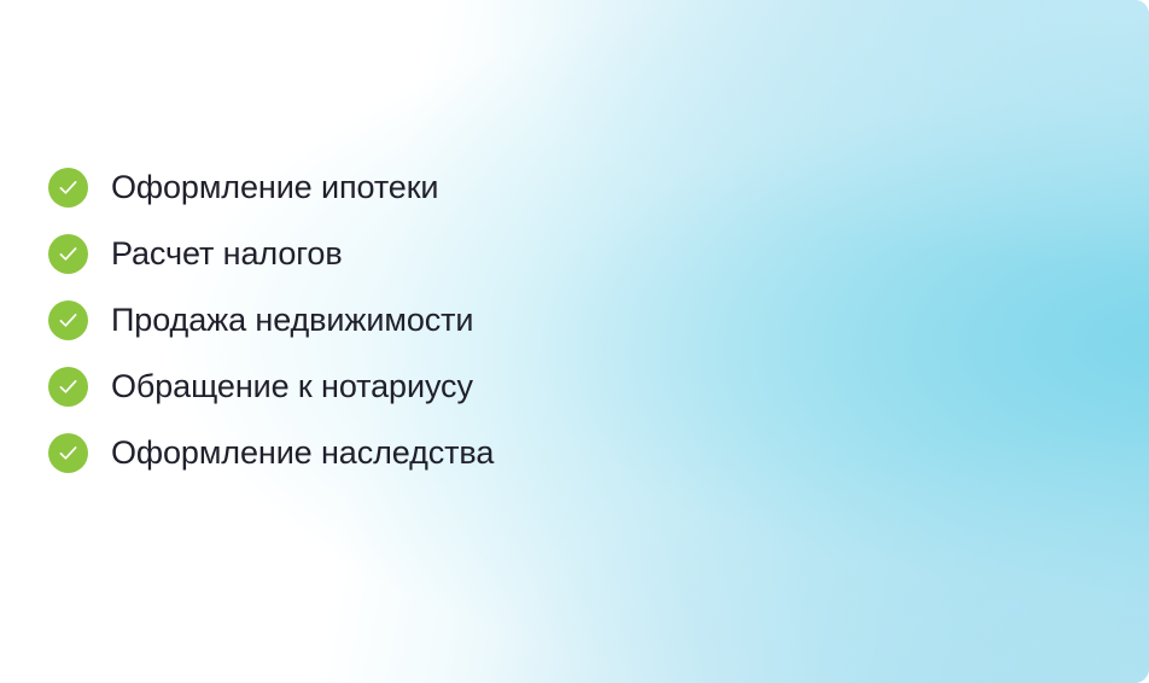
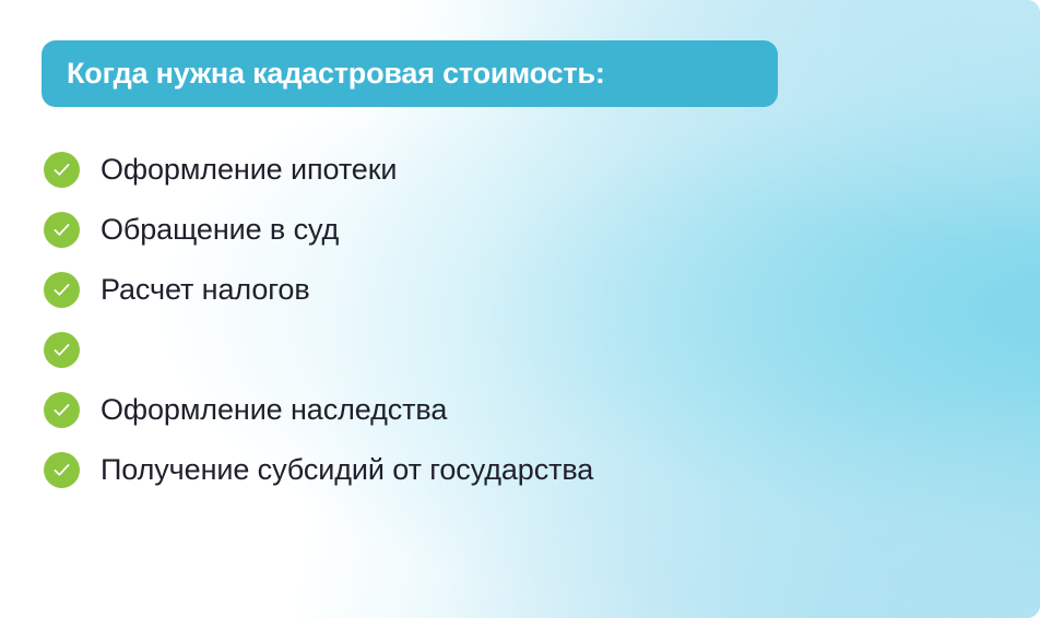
+ Когда нужна кадастровая стоимость:
  Оформление ипотеки
+ Обращение в суд
  Расчет налогов
- Продажа недвижимости
- Обращение к нотариусу
  Оформление наследства
+ Получение субсидий от государства
